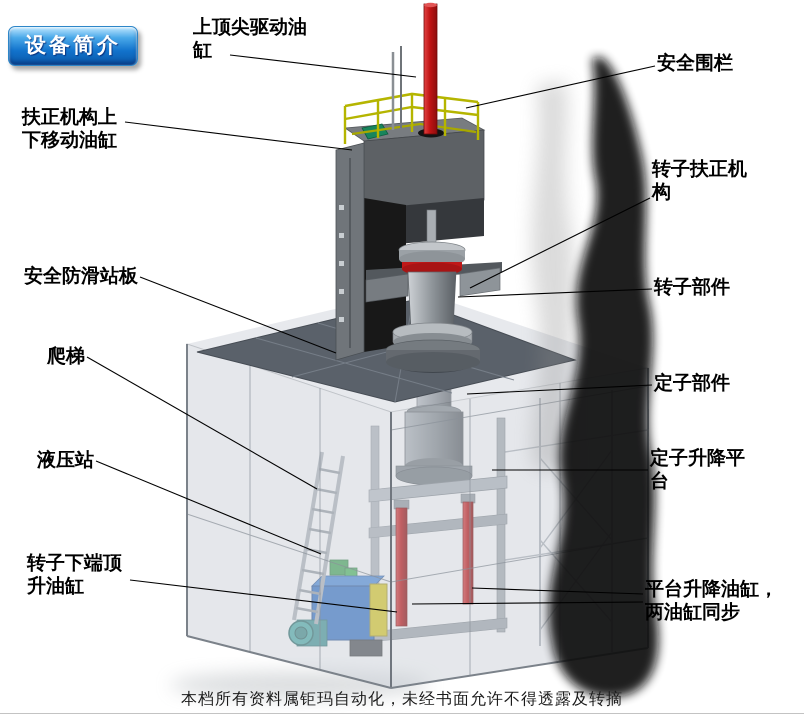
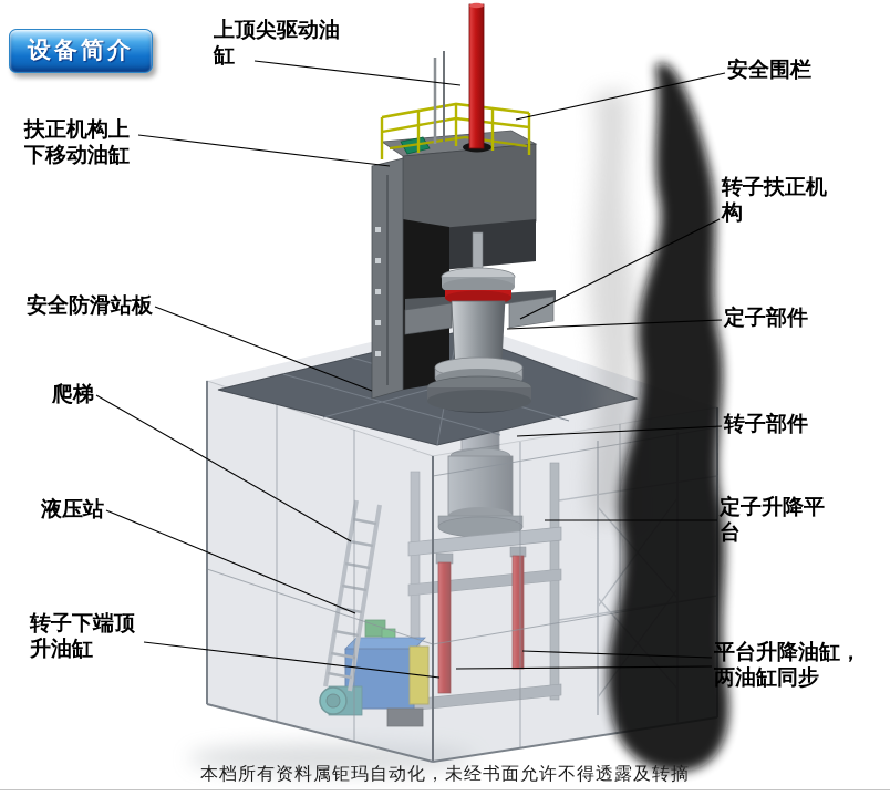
  设备简介
  上顶尖驱动油
  缸
  安全围栏
  扶正机构上
  下移动油缸
  转子扶正机
  构
  安全防滑站板
- 转子部件
+ 定子部件
  爬梯
- 定子部件
+ 转子部件
  液压站
  定子升降平
  台
  转子下端顶
  升油缸
  平台升降油缸，
  两油缸同步
  本档所有资料属钜玛自动化，未经书面允许不得透露及转摘
